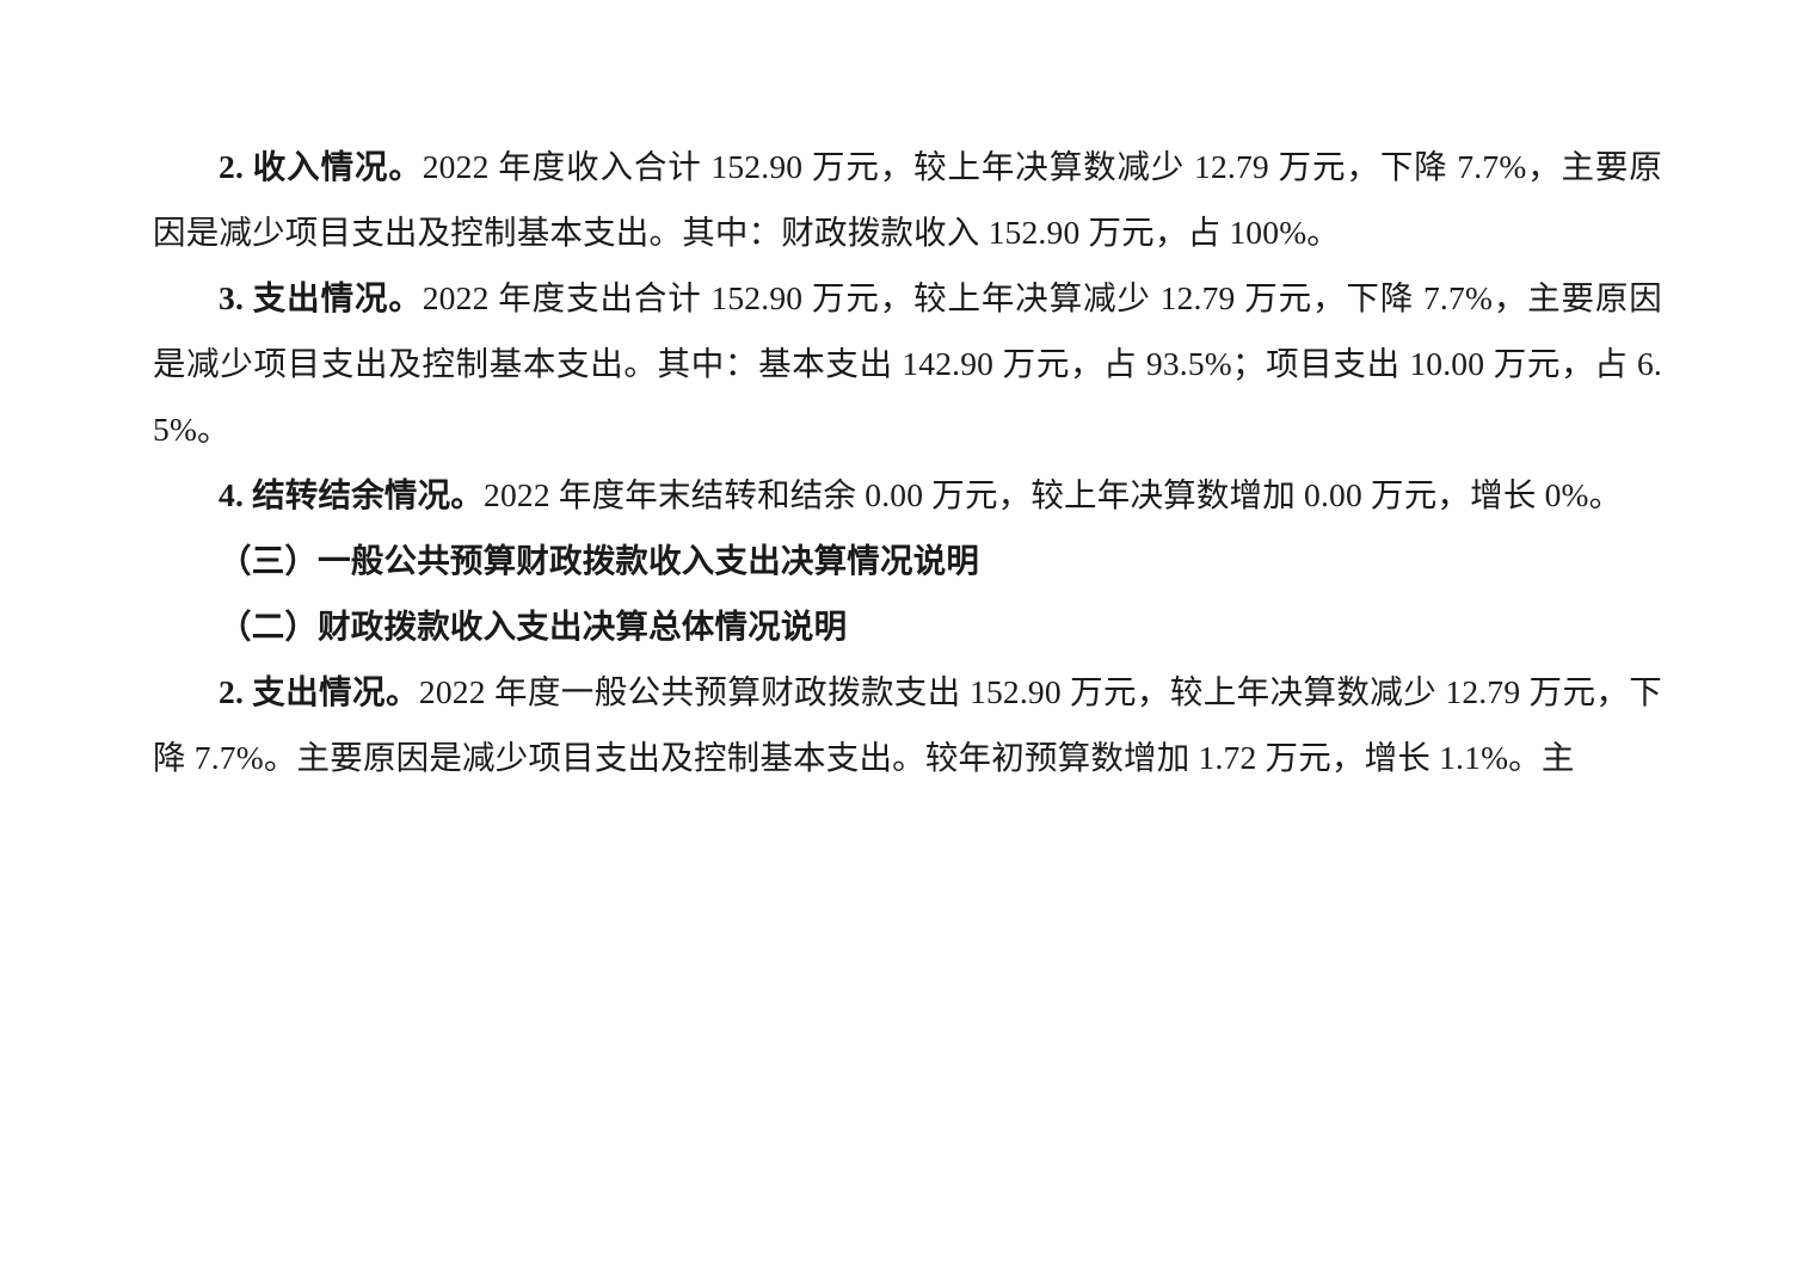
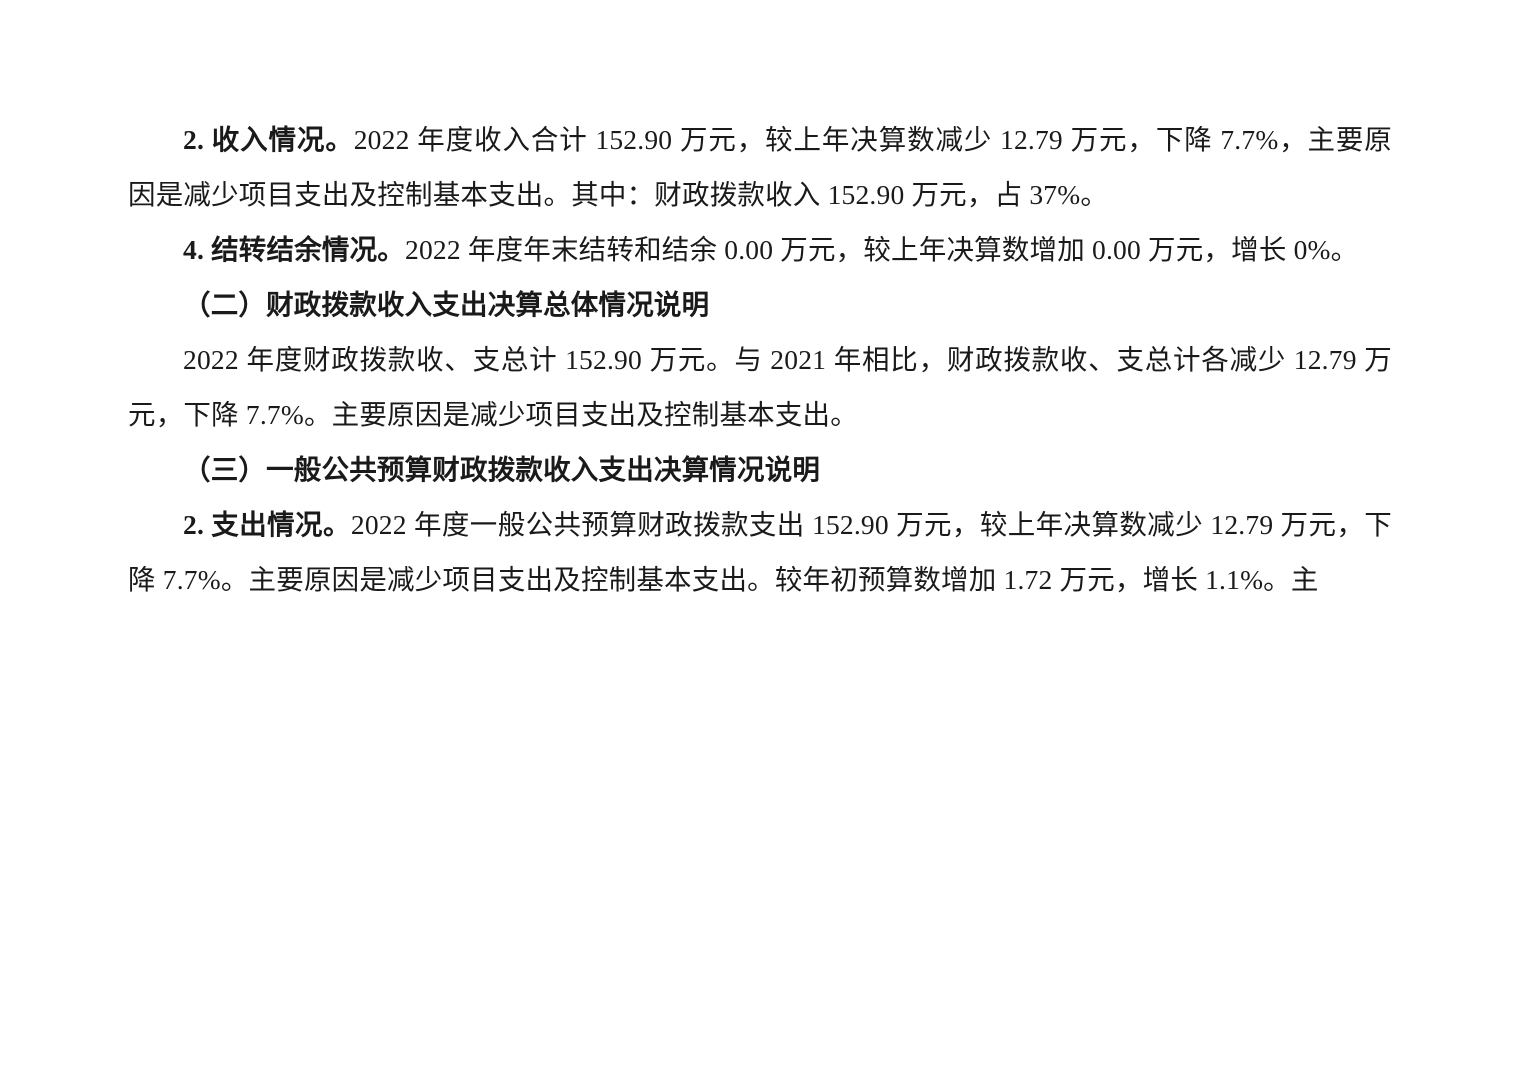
- 2. 收入情况。2022 年度收入合计 152.90 万元，较上年决算数减少 12.79 万元，下降 7.7%，主要原因是减少项目支出及控制基本支出。其中：财政拨款收入 152.90 万元，占 100%。
+ 2. 收入情况。2022 年度收入合计 152.90 万元，较上年决算数减少 12.79 万元，下降 7.7%，主要原因是减少项目支出及控制基本支出。其中：财政拨款收入 152.90 万元，占 37%。
- 3. 支出情况。2022 年度支出合计 152.90 万元，较上年决算减少 12.79 万元，下降 7.7%，主要原因是减少项目支出及控制基本支出。其中：基本支出 142.90 万元，占 93.5%；项目支出 10.00 万元，占 6.5%。
  4. 结转结余情况。2022 年度年末结转和结余 0.00 万元，较上年决算数增加 0.00 万元，增长 0%。
- （三）一般公共预算财政拨款收入支出决算情况说明
+ （二）财政拨款收入支出决算总体情况说明
+ 2022 年度财政拨款收、支总计 152.90 万元。与 2021 年相比，财政拨款收、支总计各减少 12.79 万元，下降 7.7%。主要原因是减少项目支出及控制基本支出。
- （二）财政拨款收入支出决算总体情况说明
+ （三）一般公共预算财政拨款收入支出决算情况说明
  2. 支出情况。2022 年度一般公共预算财政拨款支出 152.90 万元，较上年决算数减少 12.79 万元，下降 7.7%。主要原因是减少项目支出及控制基本支出。较年初预算数增加 1.72 万元，增长 1.1%。主
